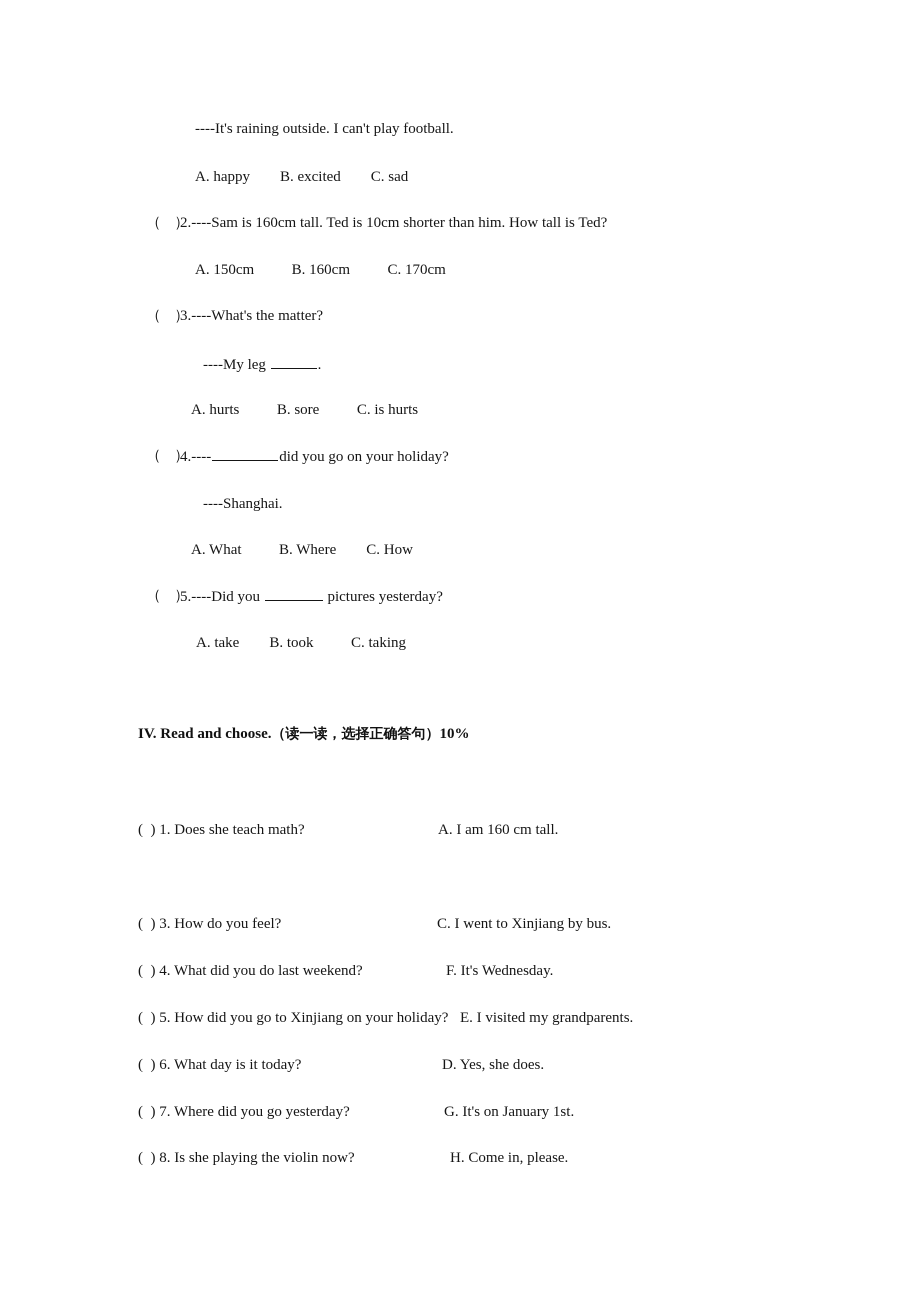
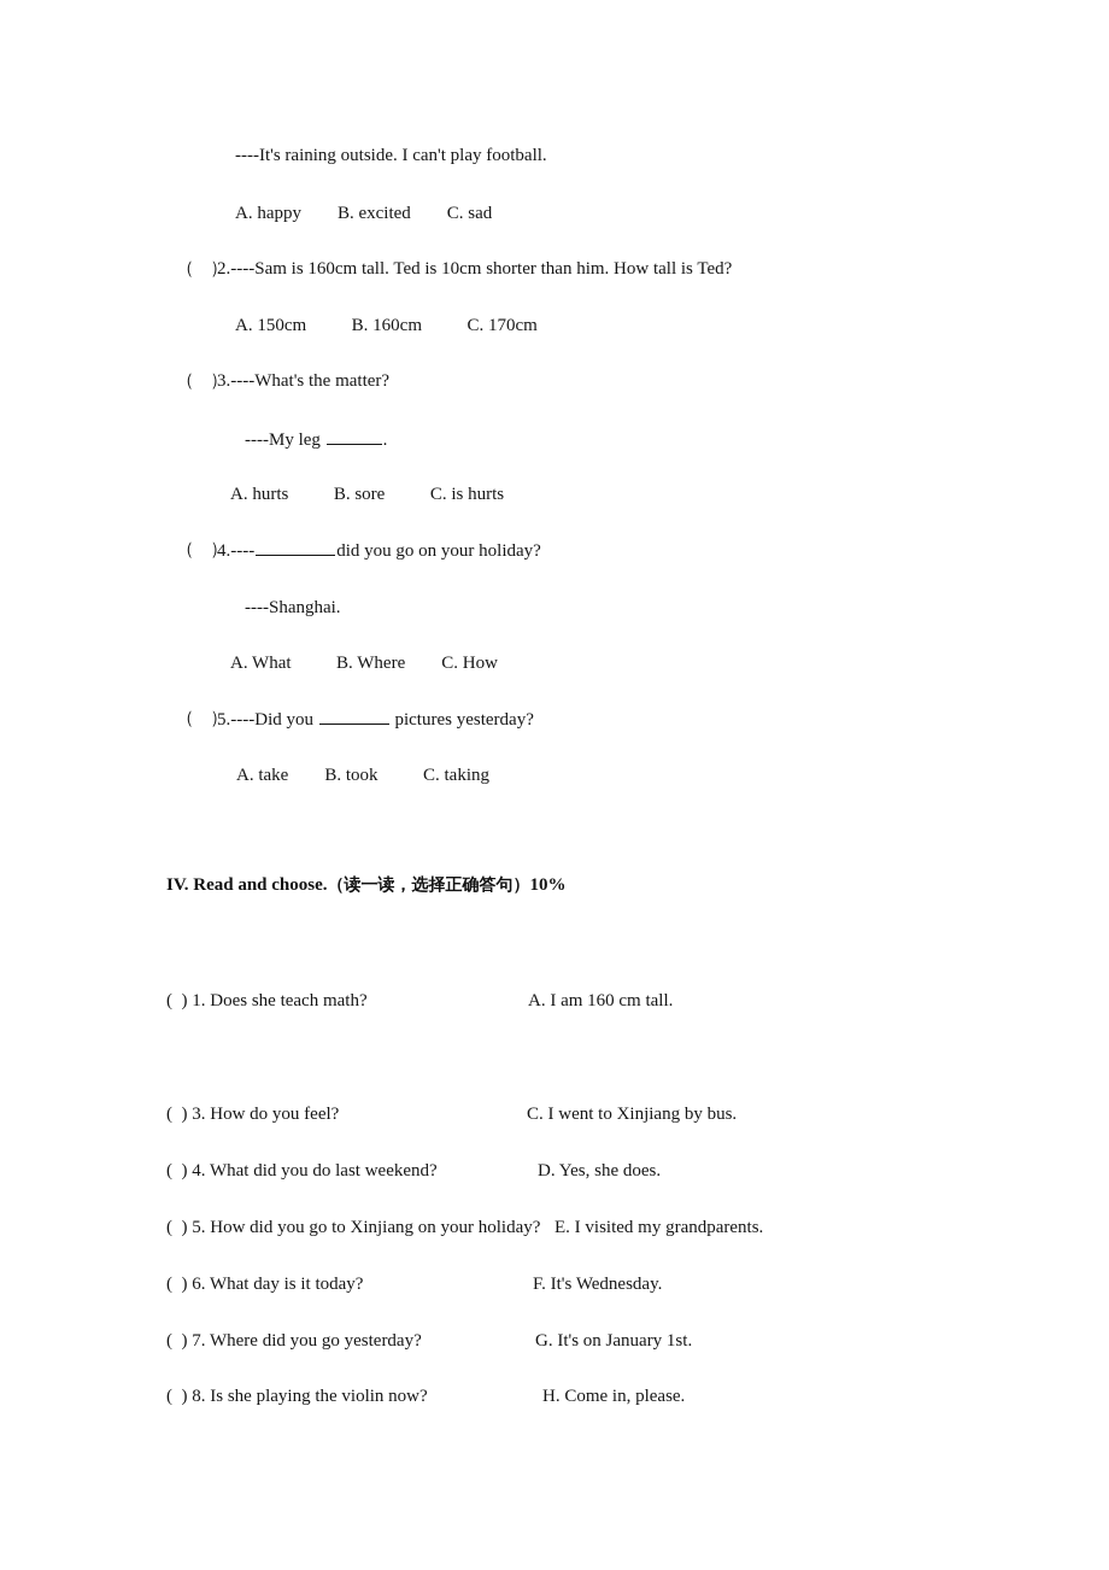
  ----It's raining outside. I can't play football.
  A. happy B. excited C. sad
  （ ）
  2.----Sam is 160cm tall. Ted is 10cm shorter than him. How tall is Ted?
  A. 150cm B. 160cm C. 170cm
  （ ）
  3.----What's the matter?
  ----My leg .
  A. hurts B. sore C. is hurts
  （ ）
  4.---- did you go on your holiday?
  ----Shanghai.
  A. What B. Where C. How
  （ ）
  5.----Did you pictures yesterday?
  A. take B. took C. taking
  IV. Read and choose.（读一读，选择正确答句）10%
  ( ) 1. Does she teach math?
  A. I am 160 cm tall.
  ( ) 3. How do you feel?
  C. I went to Xinjiang by bus.
  ( ) 4. What did you do last weekend?
- F. It's Wednesday.
+ D. Yes, she does.
  ( ) 5. How did you go to Xinjiang on your holiday?
  E. I visited my grandparents.
  ( ) 6. What day is it today?
- D. Yes, she does.
+ F. It's Wednesday.
  ( ) 7. Where did you go yesterday?
  G. It's on January 1st.
  ( ) 8. Is she playing the violin now?
  H. Come in, please.
